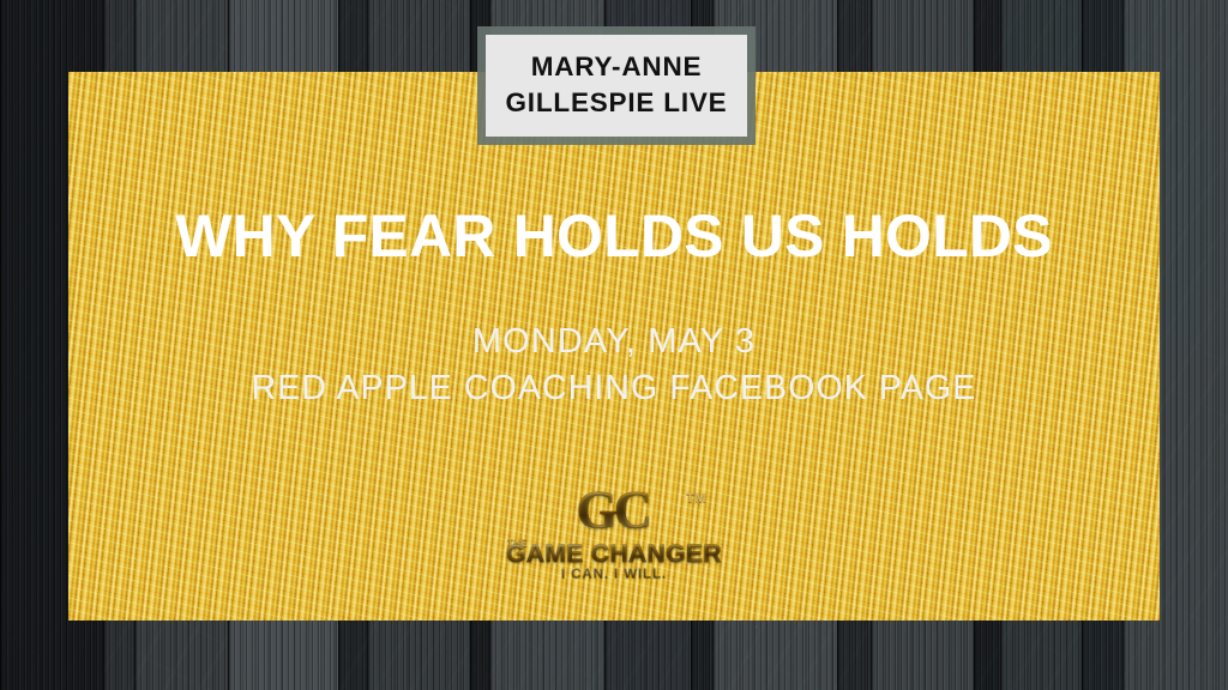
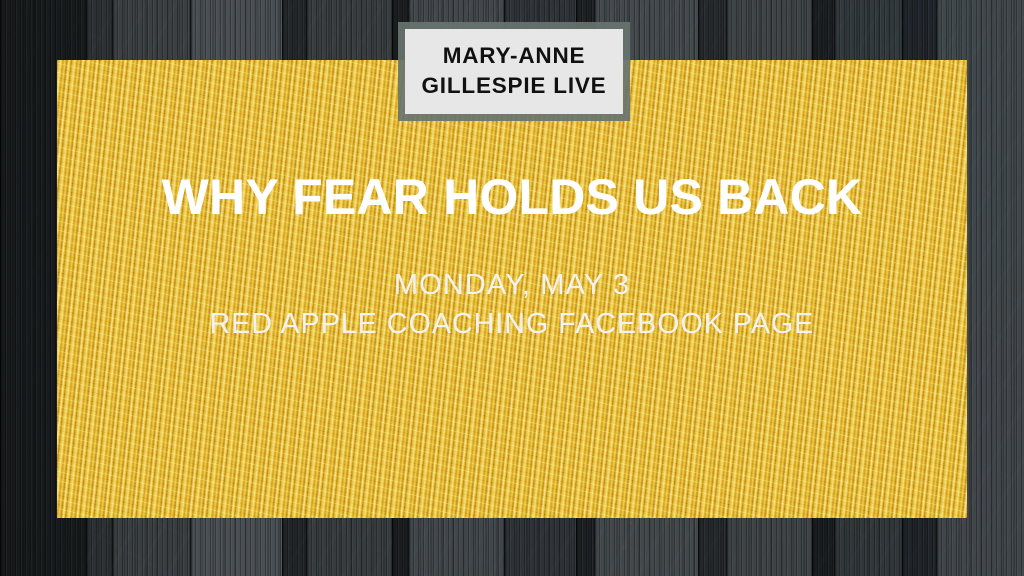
  MARY-ANNE
  GILLESPIE LIVE
- WHY FEAR HOLDS US HOLDS
+ WHY FEAR HOLDS US BACK
  MONDAY, MAY 3
  RED APPLE COACHING FACEBOOK PAGE
- GC
- TM
- GAME CHANGER
- I CAN. I WILL.
